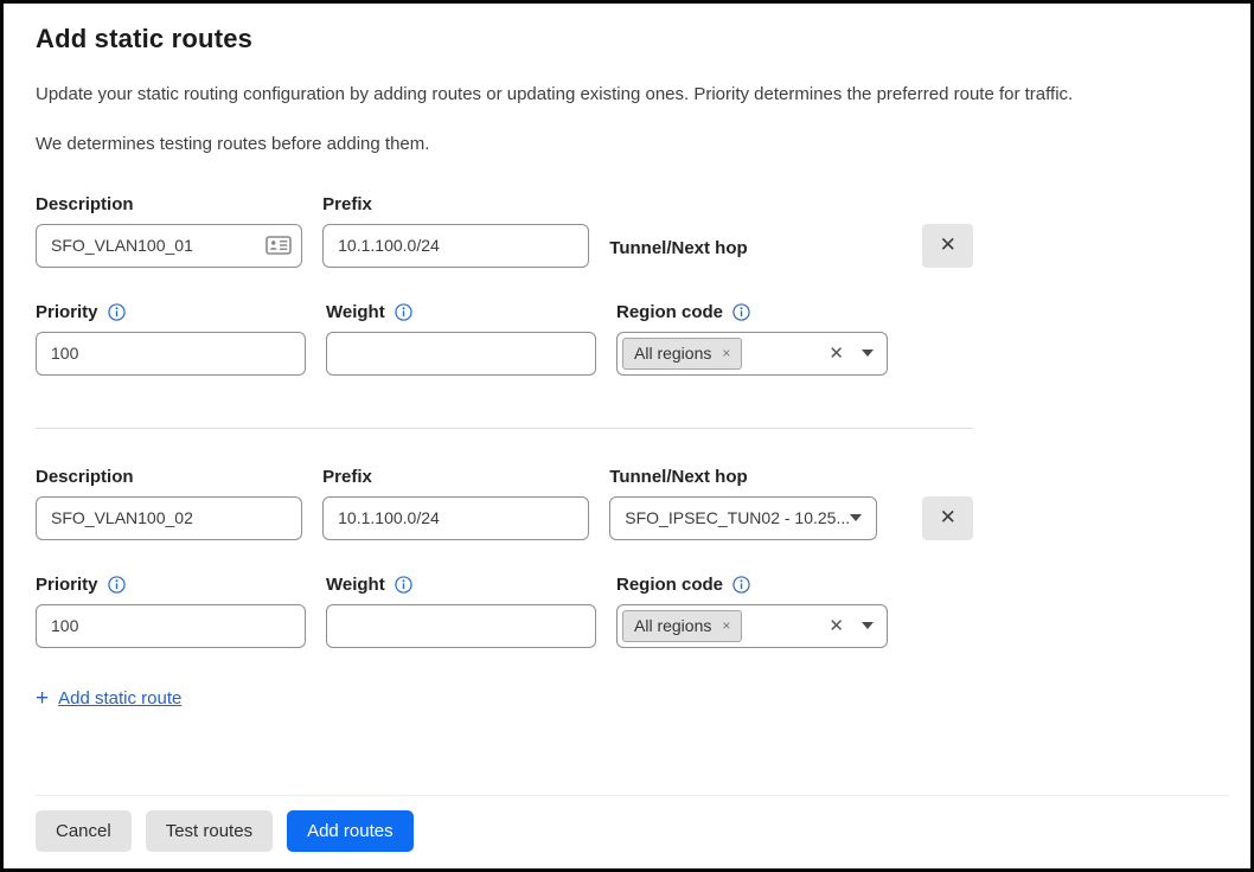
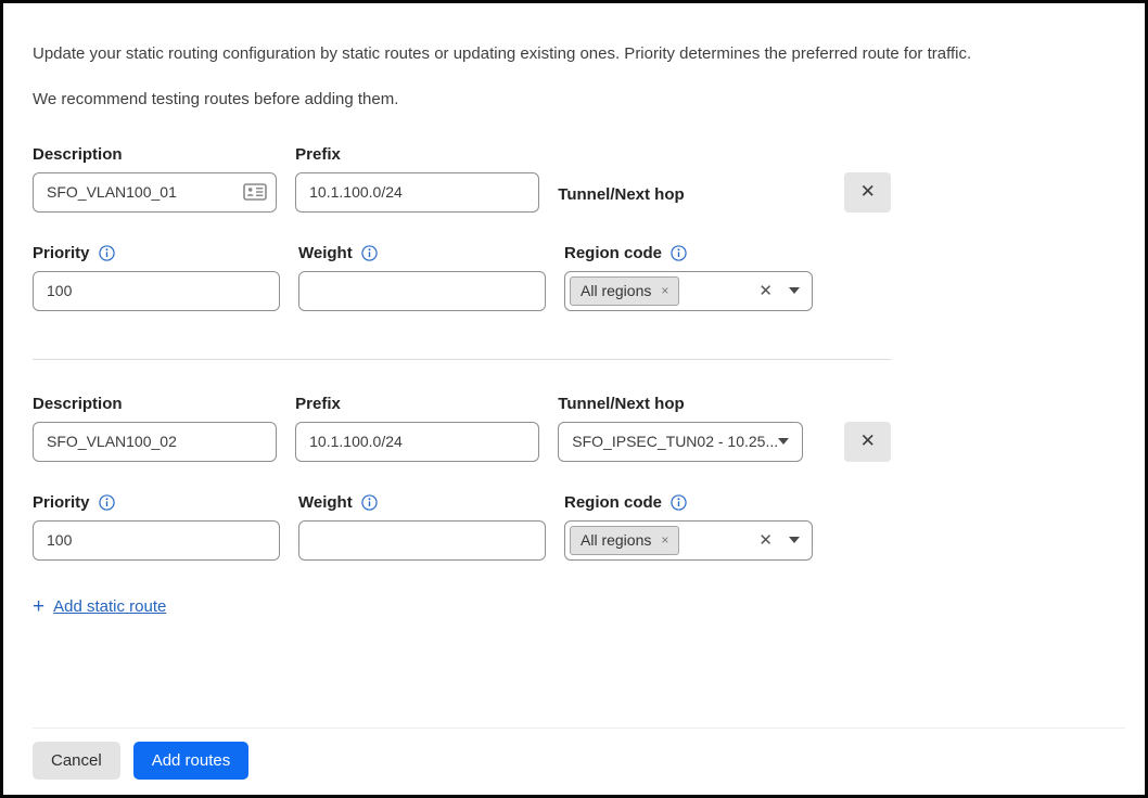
- Add static routes
- Update your static routing configuration by adding routes or updating existing ones. Priority determines the preferred route for traffic.
+ Update your static routing configuration by static routes or updating existing ones. Priority determines the preferred route for traffic.
- We determines testing routes before adding them.
+ We recommend testing routes before adding them.
  Description
  SFO_VLAN100_01
  Prefix
  10.1.100.0/24
  Tunnel/Next hop
  ✕
  Priority
  100
  Weight
  Region code
  All regions
  ×
  ✕
  Description
  SFO_VLAN100_02
  Prefix
  10.1.100.0/24
  Tunnel/Next hop
  SFO_IPSEC_TUN02 - 10.25...
  ✕
  Priority
  100
  Weight
  Region code
  All regions
  ×
  ✕
  +
  Add static route
  Cancel
- Test routes
  Add routes
